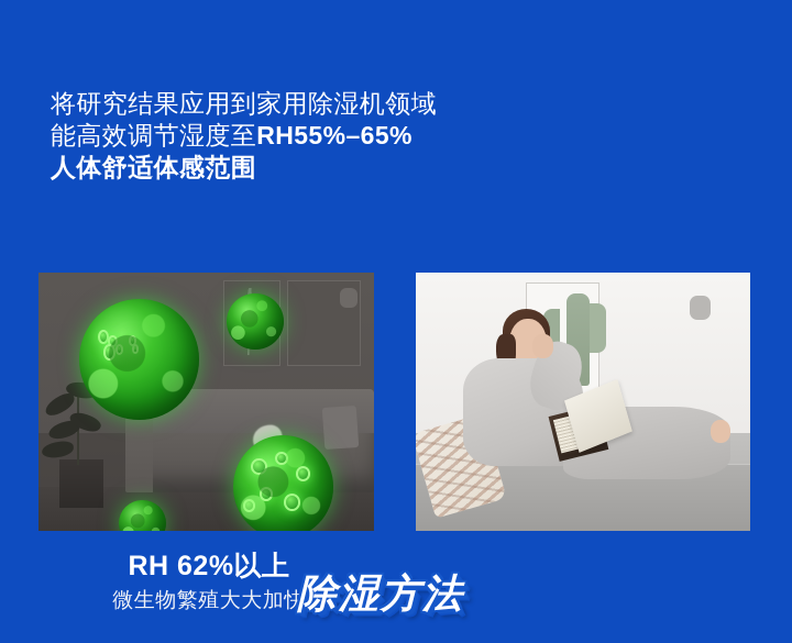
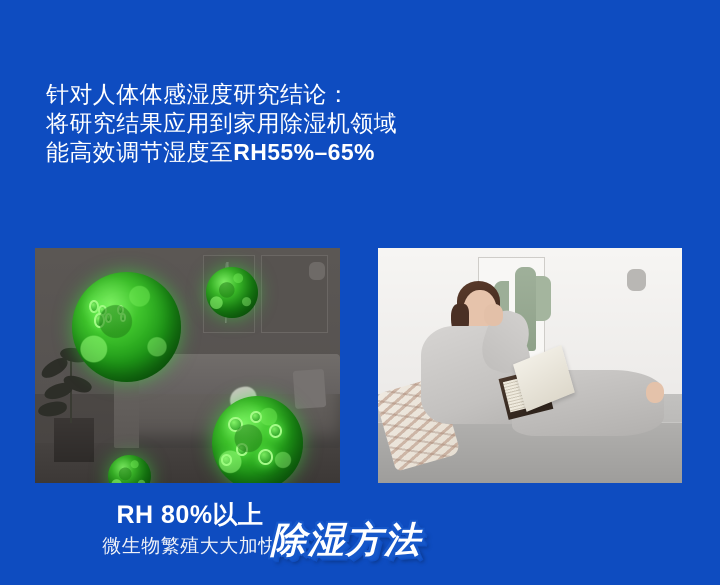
+ 针对人体体感湿度研究结论：
  将研究结果应用到家用除湿机领域
  能高效调节湿度至RH55%–65%
- 人体舒适体感范围
  除湿方法
- RH 62%以上
+ RH 80%以上
  微生物繁殖大大加快
